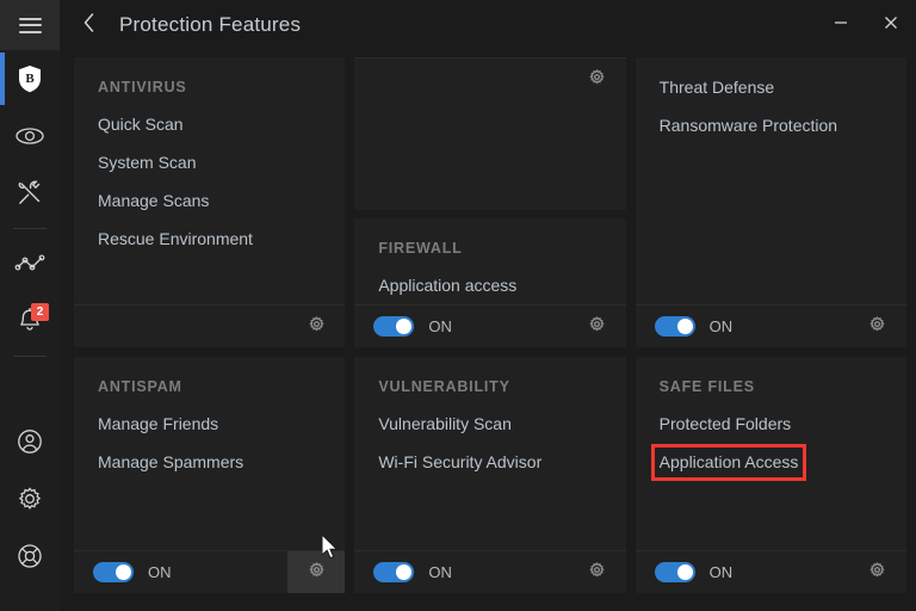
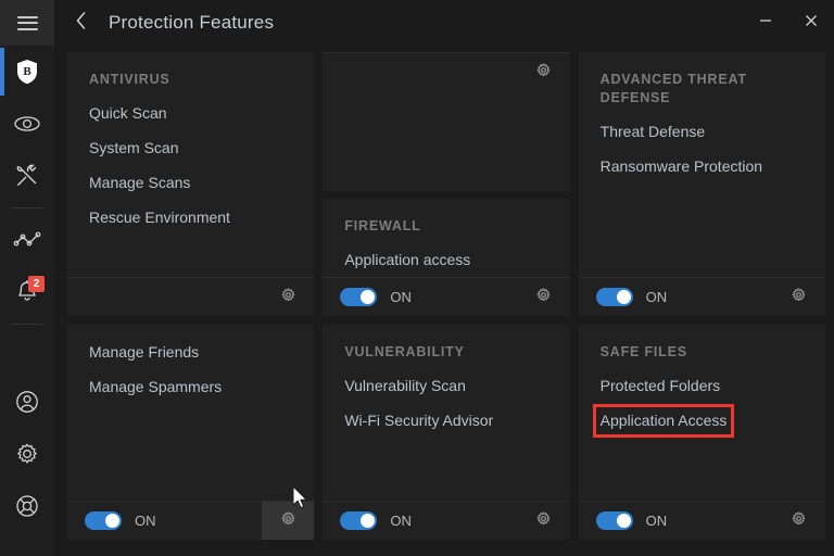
  B
  2
  Protection Features
  ANTIVIRUS
  Quick Scan
  System Scan
  Manage Scans
  Rescue Environment
  FIREWALL
  Application access
  ON
+ ADVANCED THREAT DEFENSE
  Threat Defense
  Ransomware Protection
  ON
- ANTISPAM
  Manage Friends
  Manage Spammers
  ON
  VULNERABILITY
  Vulnerability Scan
  Wi-Fi Security Advisor
  ON
  SAFE FILES
  Protected Folders
  Application Access
  ON
